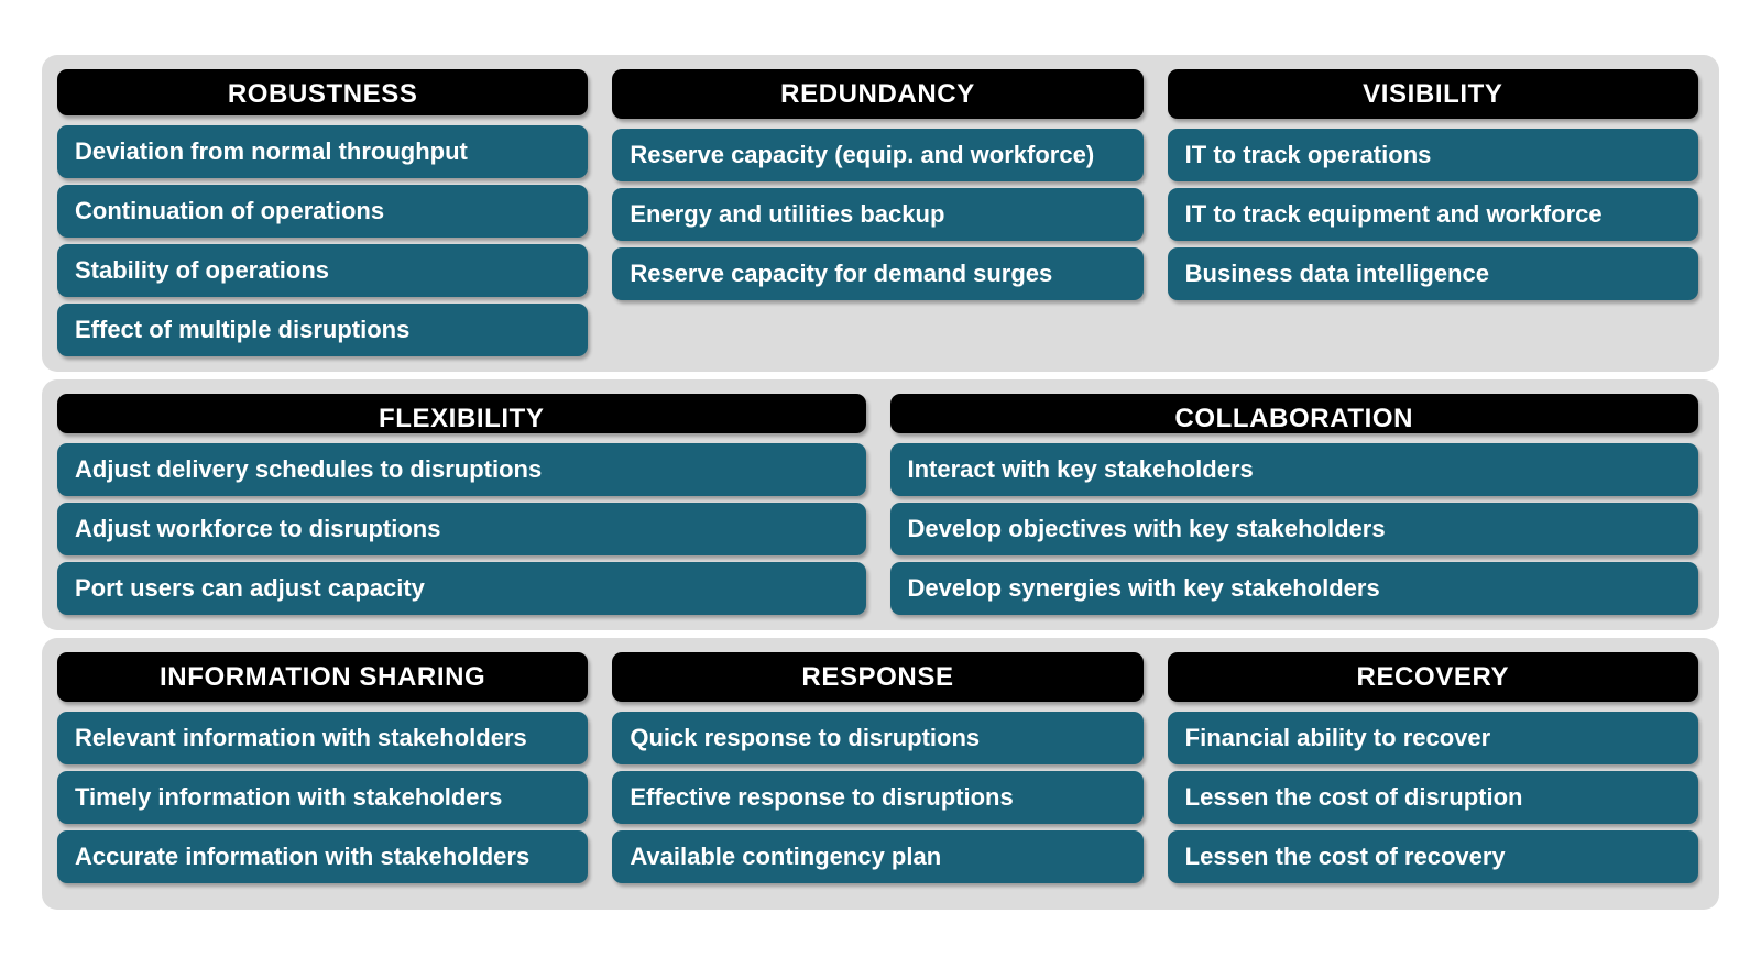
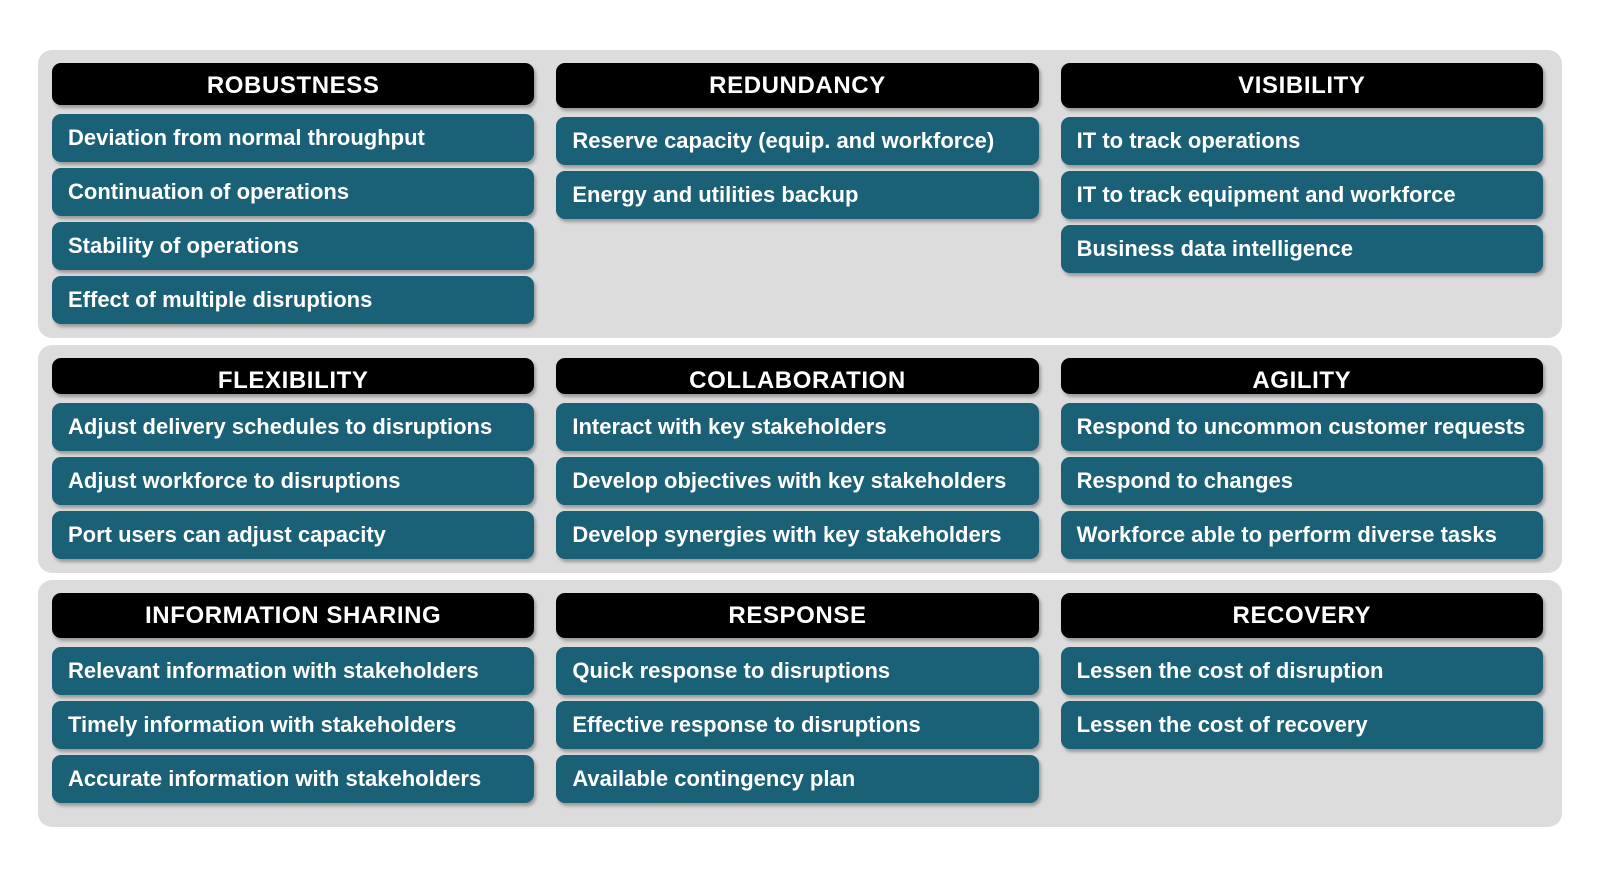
  ROBUSTNESS
  Deviation from normal throughput
  Continuation of operations
  Stability of operations
  Effect of multiple disruptions
  REDUNDANCY
  Reserve capacity (equip. and workforce)
  Energy and utilities backup
- Reserve capacity for demand surges
  VISIBILITY
  IT to track operations
  IT to track equipment and workforce
  Business data intelligence
  FLEXIBILITY
  Adjust delivery schedules to disruptions
  Adjust workforce to disruptions
  Port users can adjust capacity
  COLLABORATION
  Interact with key stakeholders
  Develop objectives with key stakeholders
  Develop synergies with key stakeholders
+ AGILITY
+ Respond to uncommon customer requests
+ Respond to changes
+ Workforce able to perform diverse tasks
  INFORMATION SHARING
  Relevant information with stakeholders
  Timely information with stakeholders
  Accurate information with stakeholders
  RESPONSE
  Quick response to disruptions
  Effective response to disruptions
  Available contingency plan
  RECOVERY
- Financial ability to recover
  Lessen the cost of disruption
  Lessen the cost of recovery
